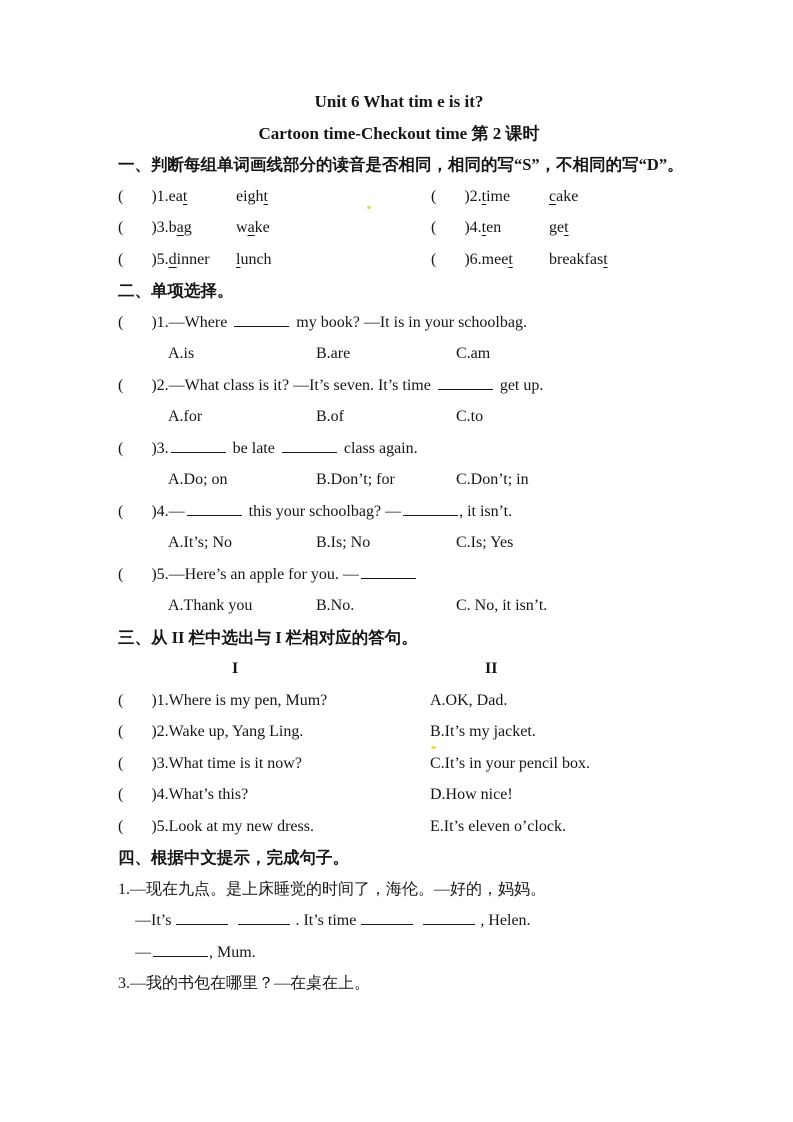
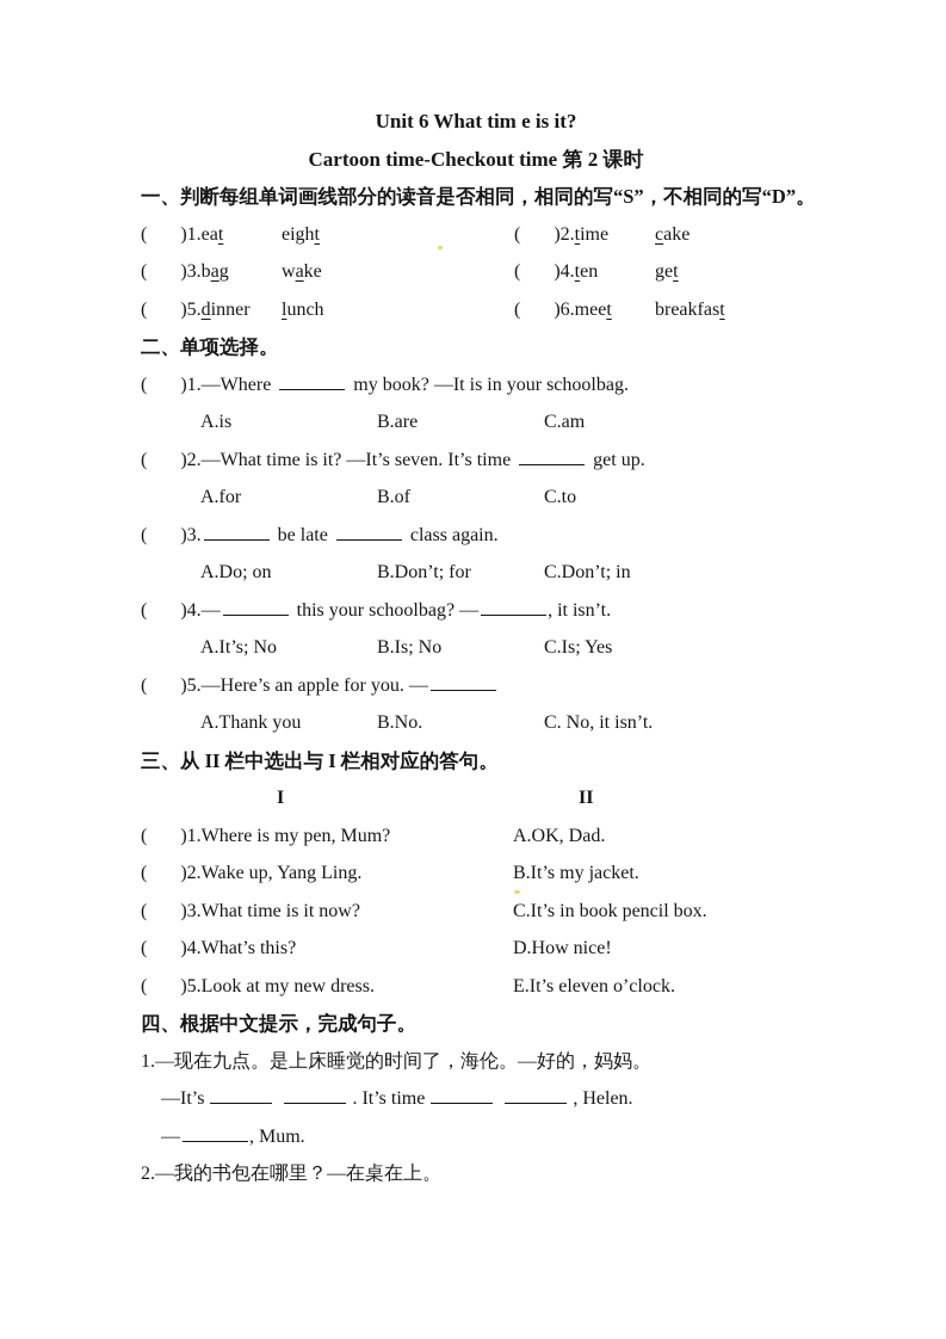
  Unit 6 What tim e is it?
  Cartoon time-Checkout time 第 2 课时
  一、判断每组单词画线部分的读音是否相同，相同的写“S”，不相同的写“D”。
  ( )1.eat eight ( )2.time cake
  ( )3.bag wake ( )4.ten get
  ( )5.dinner lunch ( )6.meet breakfast
  二、单项选择。
  ( )1.—Where my book? —It is in your schoolbag.
  A.is B.are C.am
- ( )2.—What class is it? —It’s seven. It’s time get up.
+ ( )2.—What time is it? —It’s seven. It’s time get up.
  A.for B.of C.to
  ( )3. be late class again.
  A.Do; on B.Don’t; for C.Don’t; in
  ( )4.— this your schoolbag? — , it isn’t.
  A.It’s; No B.Is; No C.Is; Yes
  ( )5.—Here’s an apple for you. —
  A.Thank you B.No. C. No, it isn’t.
  三、从 II 栏中选出与 I 栏相对应的答句。
  I II
  ( )1.Where is my pen, Mum? A.OK, Dad.
  ( )2.Wake up, Yang Ling. B.It’s my jacket.
- ( )3.What time is it now? C.It’s in your pencil box.
+ ( )3.What time is it now? C.It’s in book pencil box.
  ( )4.What’s this? D.How nice!
  ( )5.Look at my new dress. E.It’s eleven o’clock.
  四、根据中文提示，完成句子。
  1.—现在九点。是上床睡觉的时间了，海伦。—好的，妈妈。
  —It’s . It’s time , Helen.
  — , Mum.
- 3.—我的书包在哪里？—在桌在上。
+ 2.—我的书包在哪里？—在桌在上。
